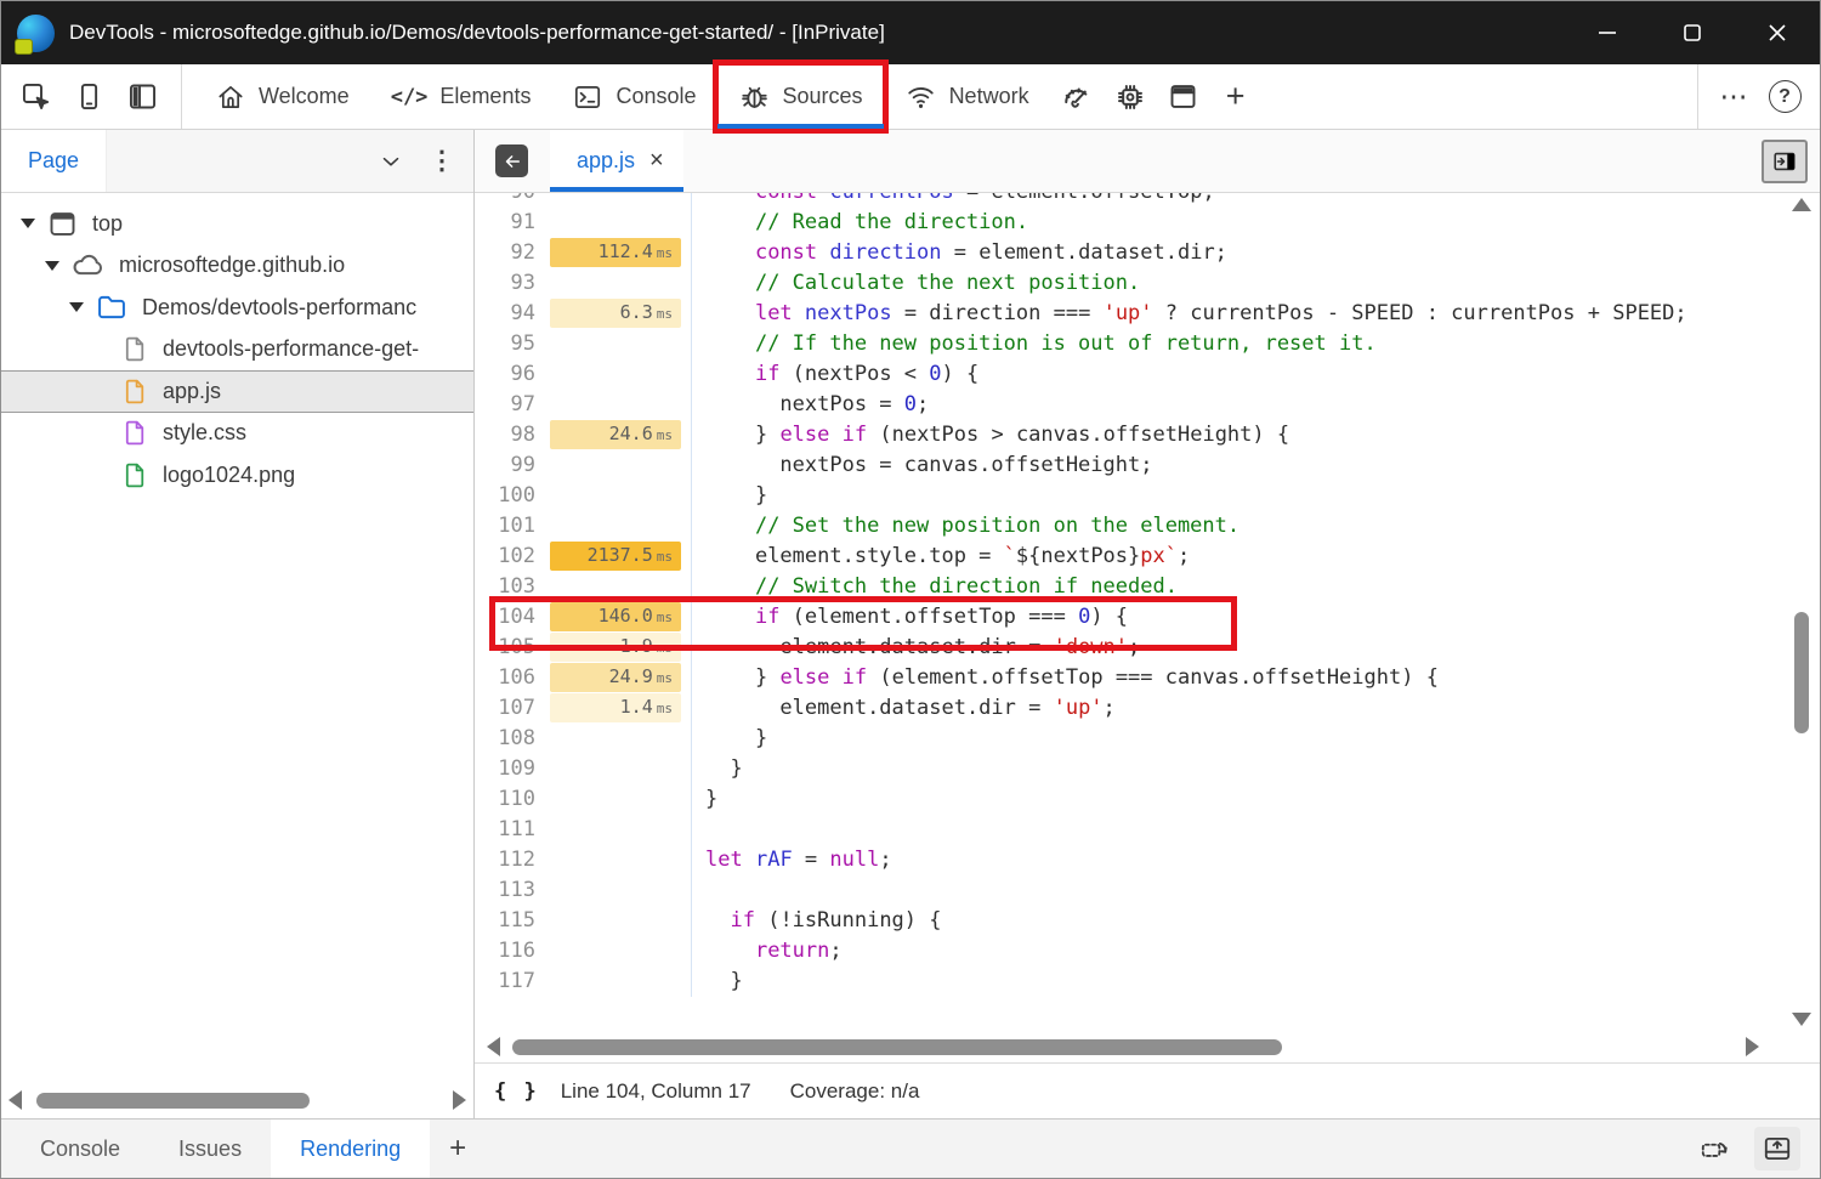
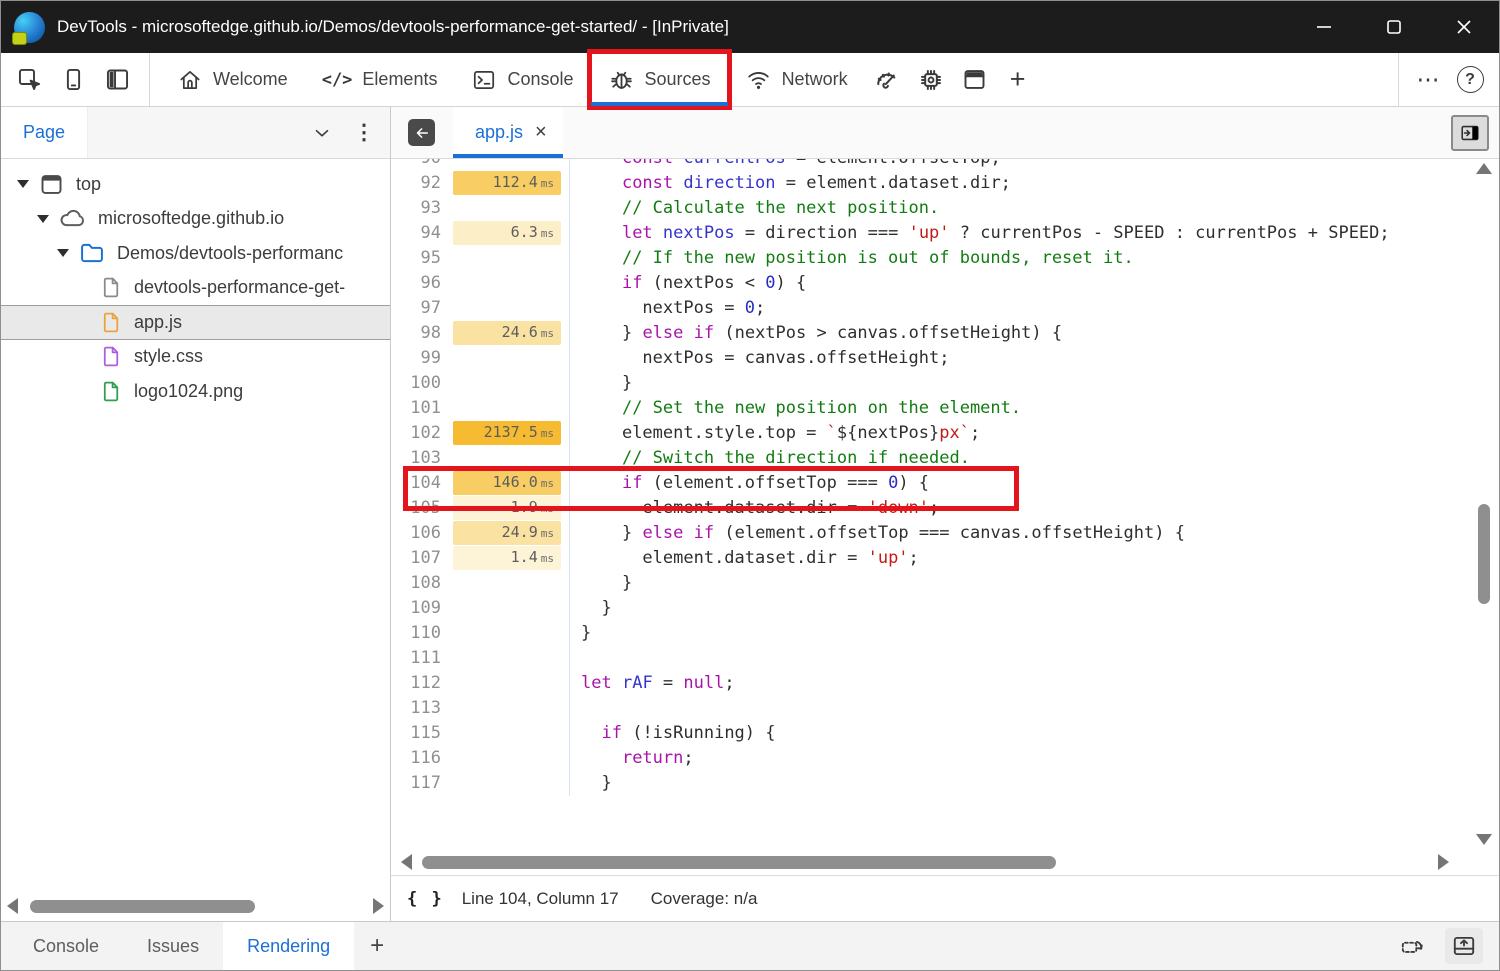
  DevTools - microsoftedge.github.io/Demos/devtools-performance-get-started/ - [InPrivate]
  Welcome
  </>
  Elements
  Console
  Sources
  Network
  +
  ⋯
  ?
  Page
  ⋮
  top
  microsoftedge.github.io
  Demos/devtools-performanc
  devtools-performance-get-
  app.js
  style.css
  logo1024.png
  app.js
  ×
- 91
- // Read the direction.
  92
  112.4 ms
  const direction = element.dataset.dir;
  93
  // Calculate the next position.
  94
  6.3 ms
  let nextPos = direction === 'up' ? currentPos - SPEED : currentPos + SPEED;
  95
- // If the new position is out of return, reset it.
+ // If the new position is out of bounds, reset it.
  96
  if (nextPos < 0) {
  97
  nextPos = 0;
  98
  24.6 ms
  } else if (nextPos > canvas.offsetHeight) {
  99
  nextPos = canvas.offsetHeight;
  100
  }
  101
  // Set the new position on the element.
  102
  2137.5 ms
  element.style.top = `${nextPos}px`;
  103
  // Switch the direction if needed.
  104
  146.0 ms
  if (element.offsetTop === 0) {
  105
  1.9 ms
  element.dataset.dir = 'down';
  106
  24.9 ms
  } else if (element.offsetTop === canvas.offsetHeight) {
  107
  1.4 ms
  element.dataset.dir = 'up';
  108
  }
  109
  }
  110
  }
  111
  112
  let rAF = null;
  113
  115
  if (!isRunning) {
  116
  return;
  117
  }
  { }
  Line 104, Column 17
  Coverage: n/a
  Console
  Issues
  Rendering
  +
